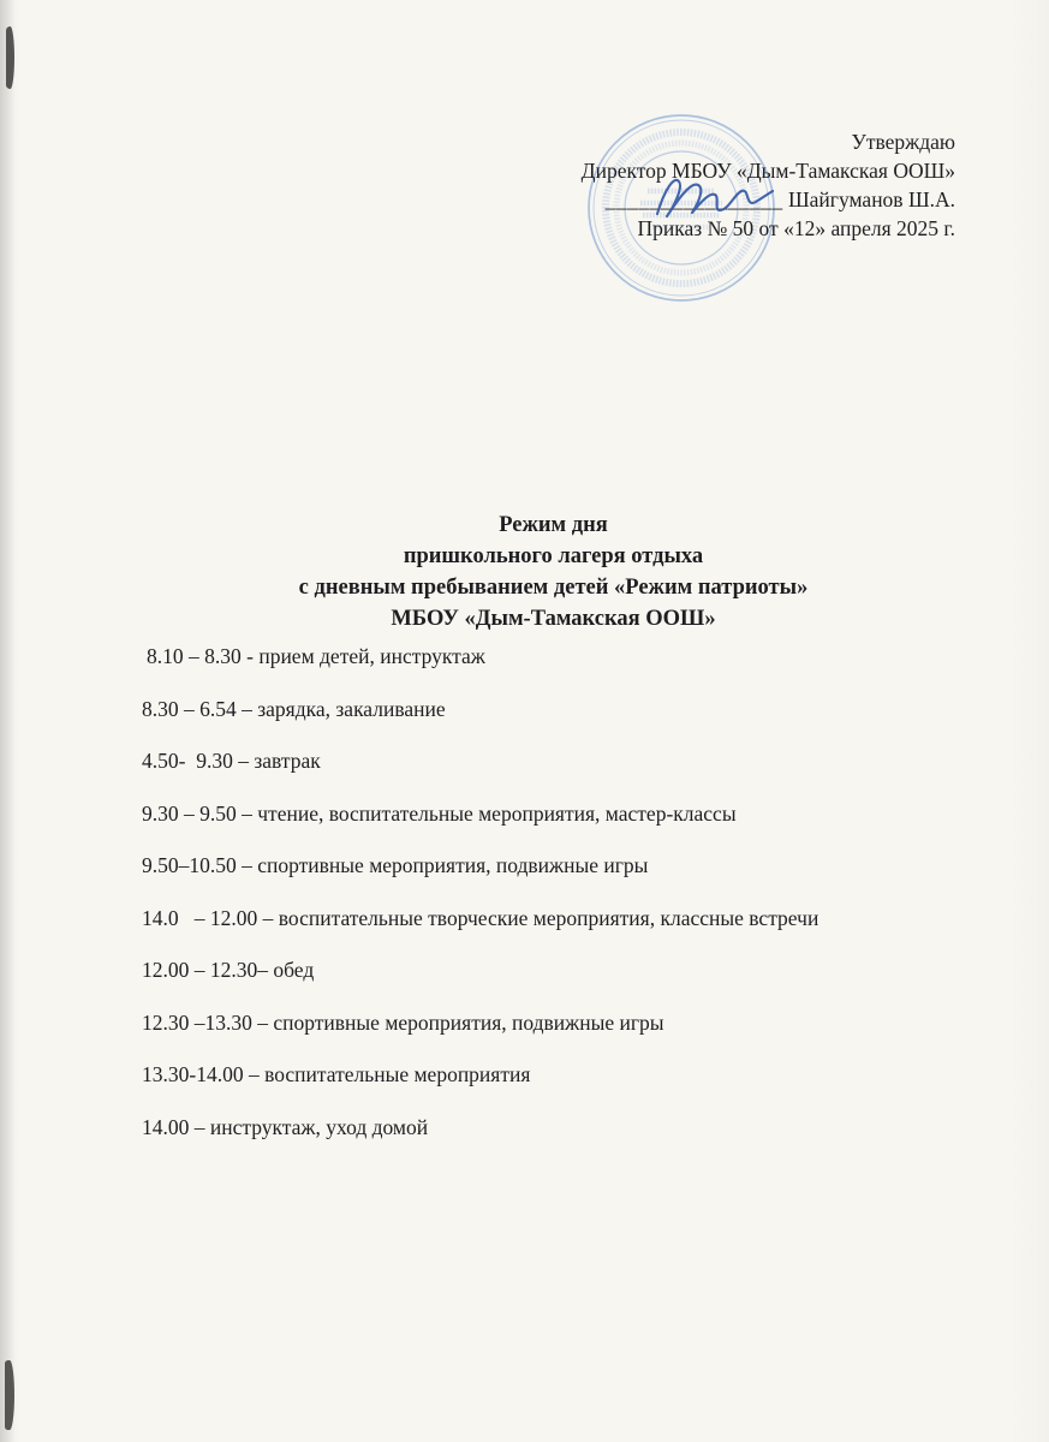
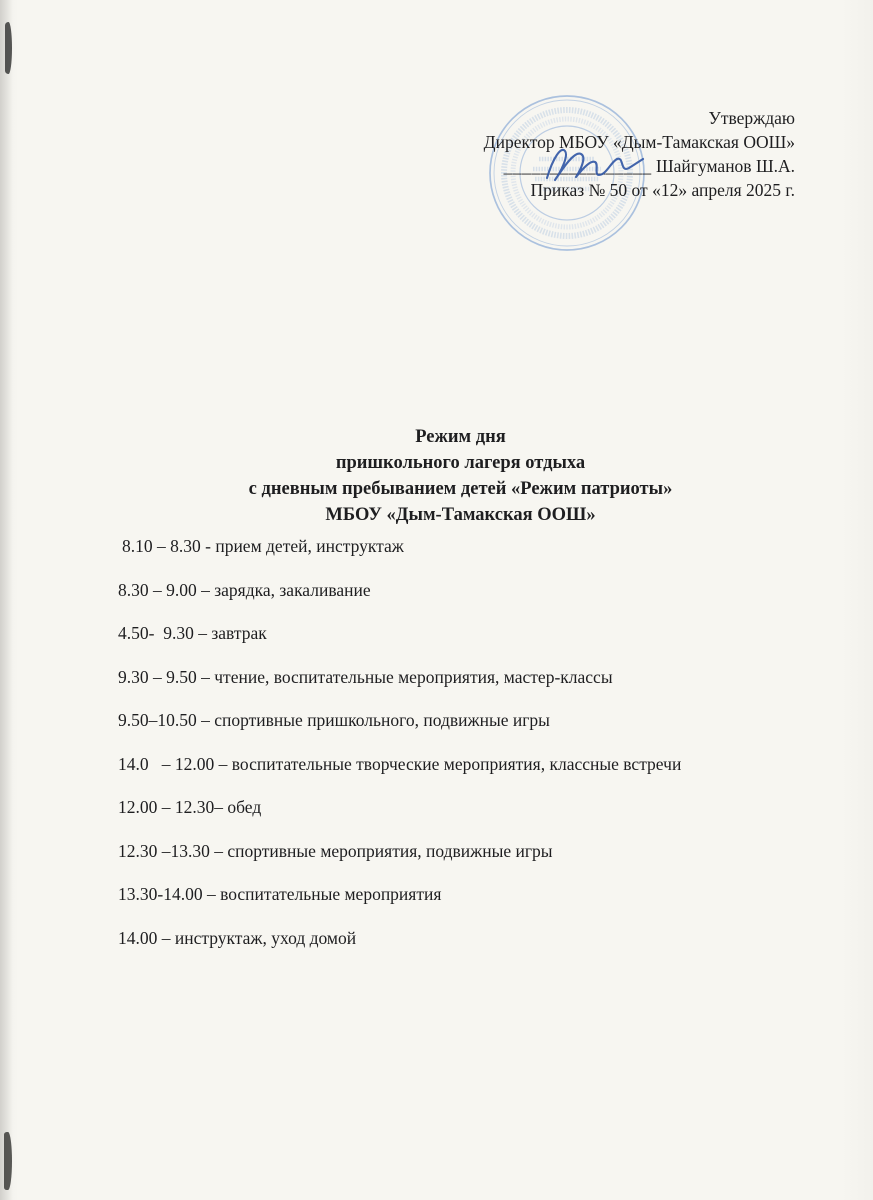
  Утверждаю
  Директор МБОУ «Дым-Тамакская ООШ»
  _____________ Шайгуманов Ш.А.
  Приказ № 50 от «12» апреля 2025 г.
  Режим дня
  пришкольного лагеря отдыха
  с дневным пребыванием детей «Режим патриоты»
  МБОУ «Дым-Тамакская ООШ»
  8.10 – 8.30 - прием детей, инструктаж
- 8.30 – 6.54 – зарядка, закаливание
+ 8.30 – 9.00 – зарядка, закаливание
  4.50- 9.30 – завтрак
  9.30 – 9.50 – чтение, воспитательные мероприятия, мастер-классы
- 9.50–10.50 – спортивные мероприятия, подвижные игры
+ 9.50–10.50 – спортивные пришкольного, подвижные игры
  14.0 – 12.00 – воспитательные творческие мероприятия, классные встречи
  12.00 – 12.30– обед
  12.30 –13.30 – спортивные мероприятия, подвижные игры
  13.30-14.00 – воспитательные мероприятия
  14.00 – инструктаж, уход домой
